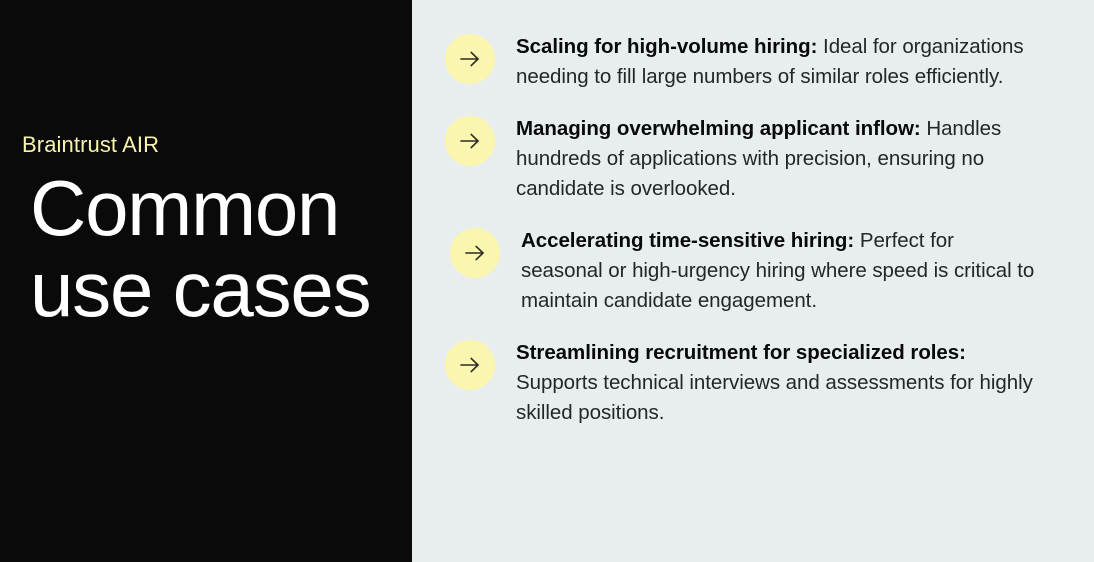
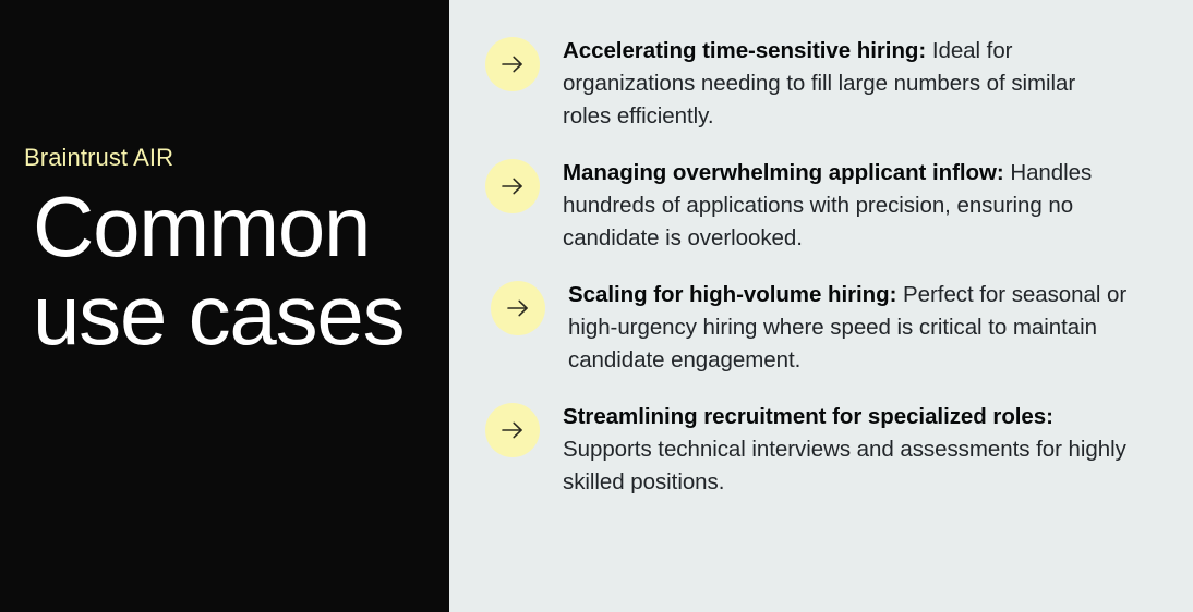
  Braintrust AIR
  Common use cases
- Scaling for high-volume hiring: Ideal for organizations needing to fill large numbers of similar roles efficiently.
+ Accelerating time-sensitive hiring: Ideal for organizations needing to fill large numbers of similar roles efficiently.
  Managing overwhelming applicant inflow: Handles hundreds of applications with precision, ensuring no candidate is overlooked.
- Accelerating time-sensitive hiring: Perfect for seasonal or high-urgency hiring where speed is critical to maintain candidate engagement.
+ Scaling for high-volume hiring: Perfect for seasonal or high-urgency hiring where speed is critical to maintain candidate engagement.
  Streamlining recruitment for specialized roles: Supports technical interviews and assessments for highly skilled positions.
